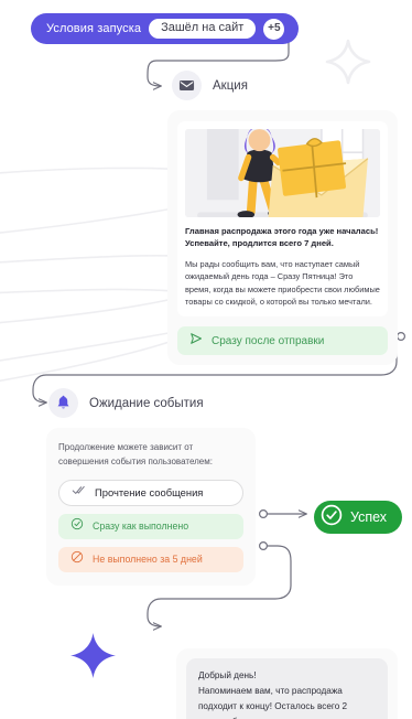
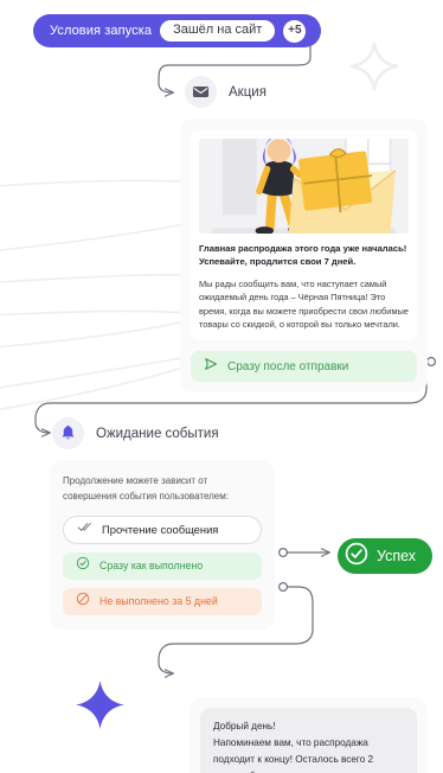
  Условия запуска
  Зашёл на сайт
  +5
  Акция
- Главная распродажа этого года уже началась! Успевайте, продлится всего 7 дней.
+ Главная распродажа этого года уже началась! Успевайте, продлится свои 7 дней.
- Мы рады сообщить вам, что наступает самый ожидаемый день года – Сразу Пятница! Это время, когда вы можете приобрести свои любимые товары со скидкой, о которой вы только мечтали.
+ Мы рады сообщить вам, что наступает самый ожидаемый день года – Чёрная Пятница! Это время, когда вы можете приобрести свои любимые товары со скидкой, о которой вы только мечтали.
  Сразу после отправки
  Ожидание события
  Продолжение можете зависит от совершения события пользователем:
  Прочтение сообщения
  Сразу как выполнено
  Не выполнено за 5 дней
  Успех
  Добрый день!
  Напоминаем вам, что распродажа
  подходит к концу! Осталось всего 2
